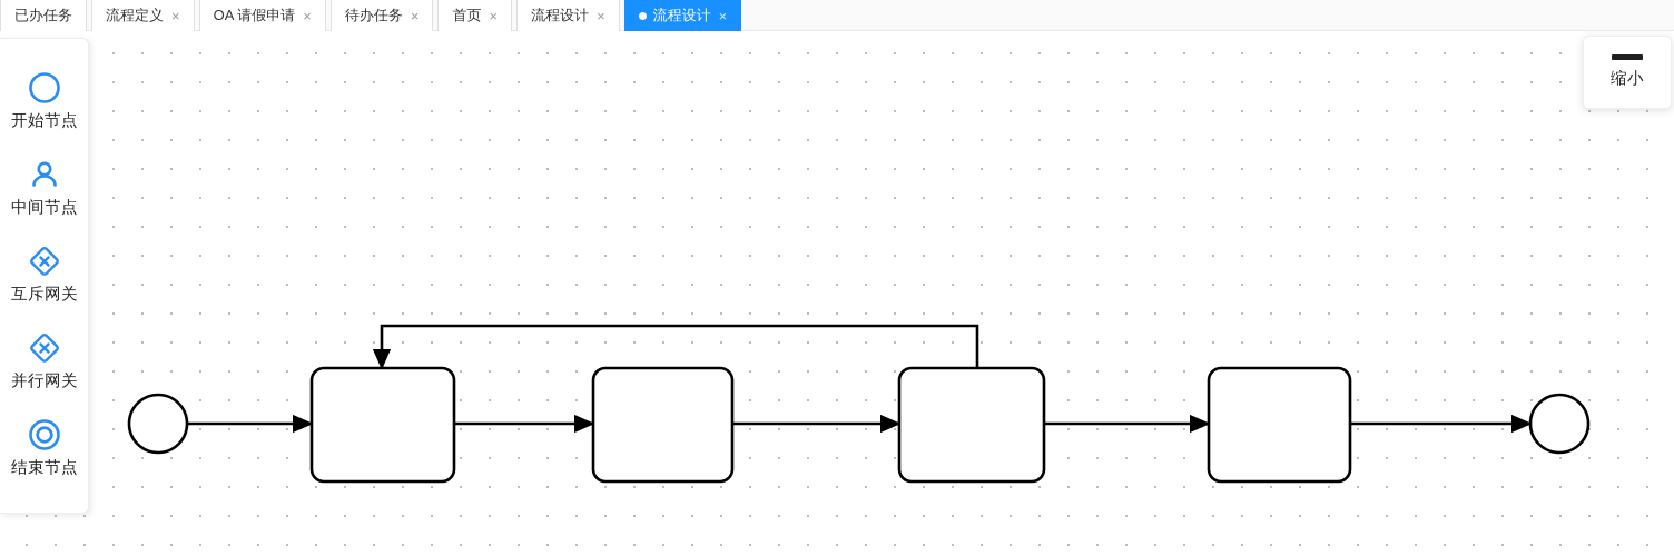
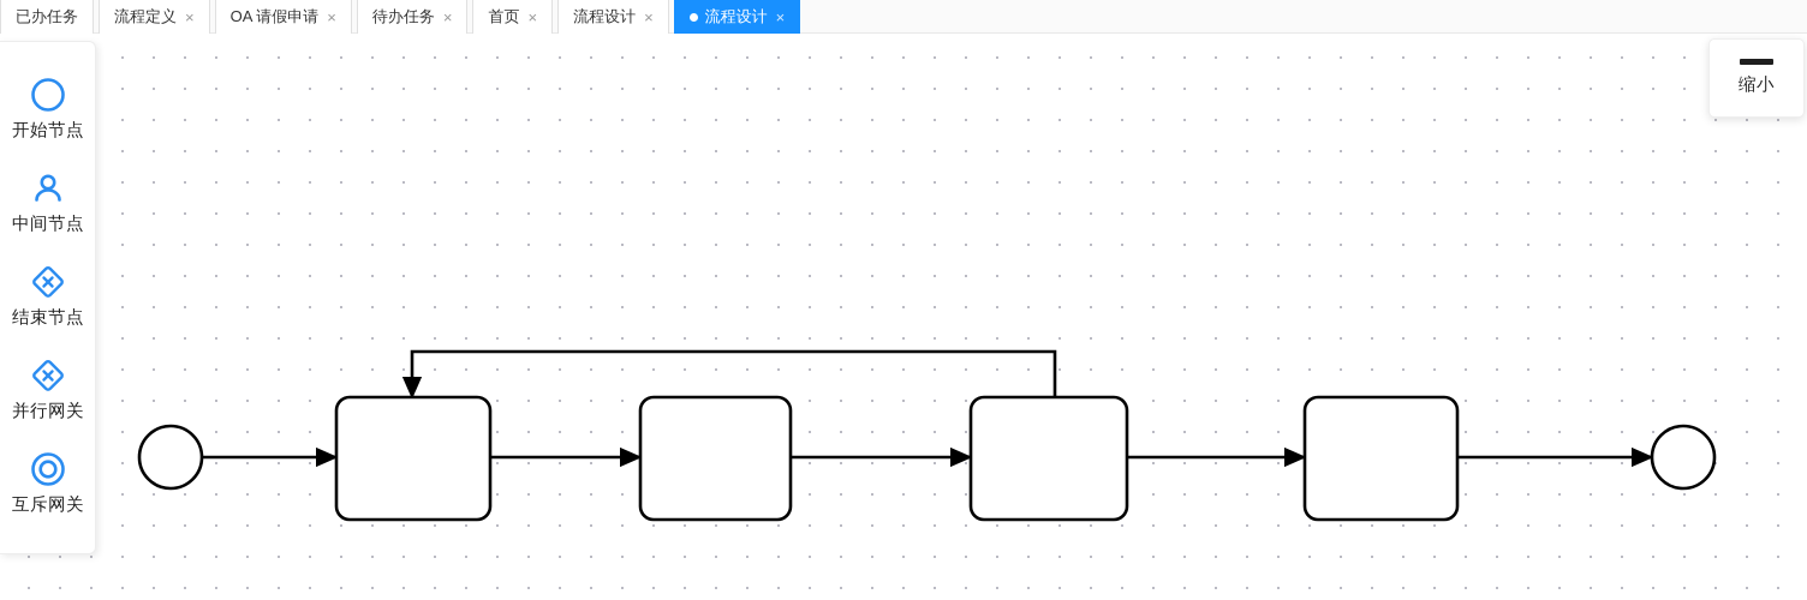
  已办任务
  流程定义
  ×
  OA 请假申请
  ×
  待办任务
  ×
  首页
  ×
  流程设计
  ×
  流程设计
  ×
  开始节点
  中间节点
- 互斥网关
+ 结束节点
  并行网关
- 结束节点
+ 互斥网关
  缩小
